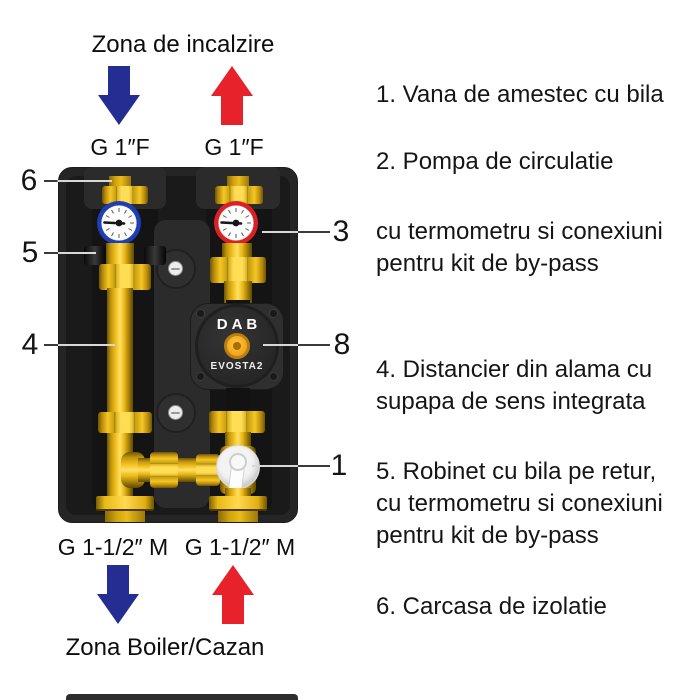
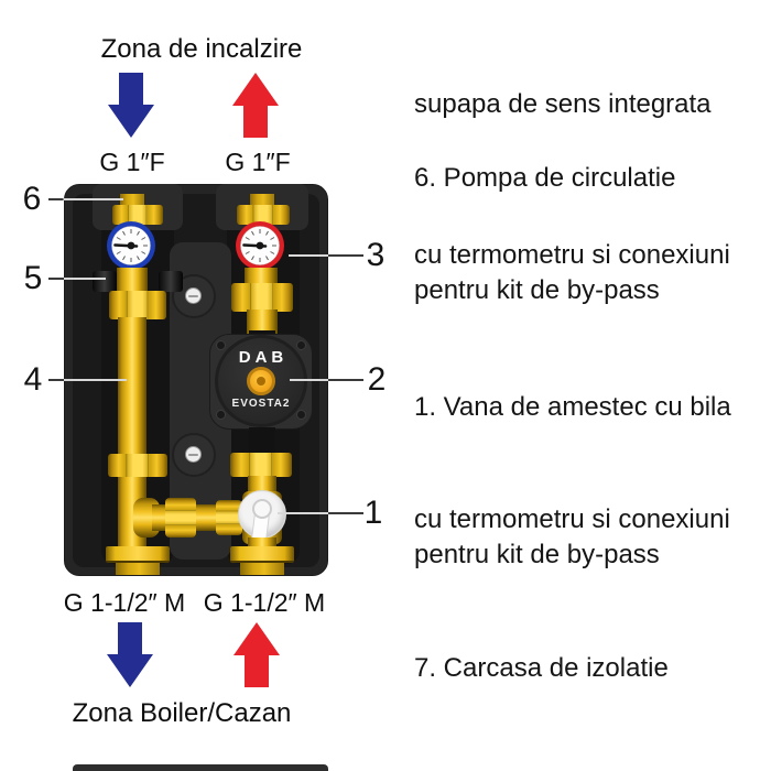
  Zona de incalzire
  G 1″F
  G 1″F
  DAB
  EVOSTA2
  6
  5
  4
  3
- 8
+ 2
  1
  G 1-1/2″ M
  G 1-1/2″ M
  Zona Boiler/Cazan
- 1. Vana de amestec cu bila
+ supapa de sens integrata
- 2. Pompa de circulatie
+ 6. Pompa de circulatie
  cu termometru si conexiuni
  pentru kit de by-pass
- 4. Distancier din alama cu
- supapa de sens integrata
+ 1. Vana de amestec cu bila
- 5. Robinet cu bila pe retur,
  cu termometru si conexiuni
  pentru kit de by-pass
- 6. Carcasa de izolatie
+ 7. Carcasa de izolatie
